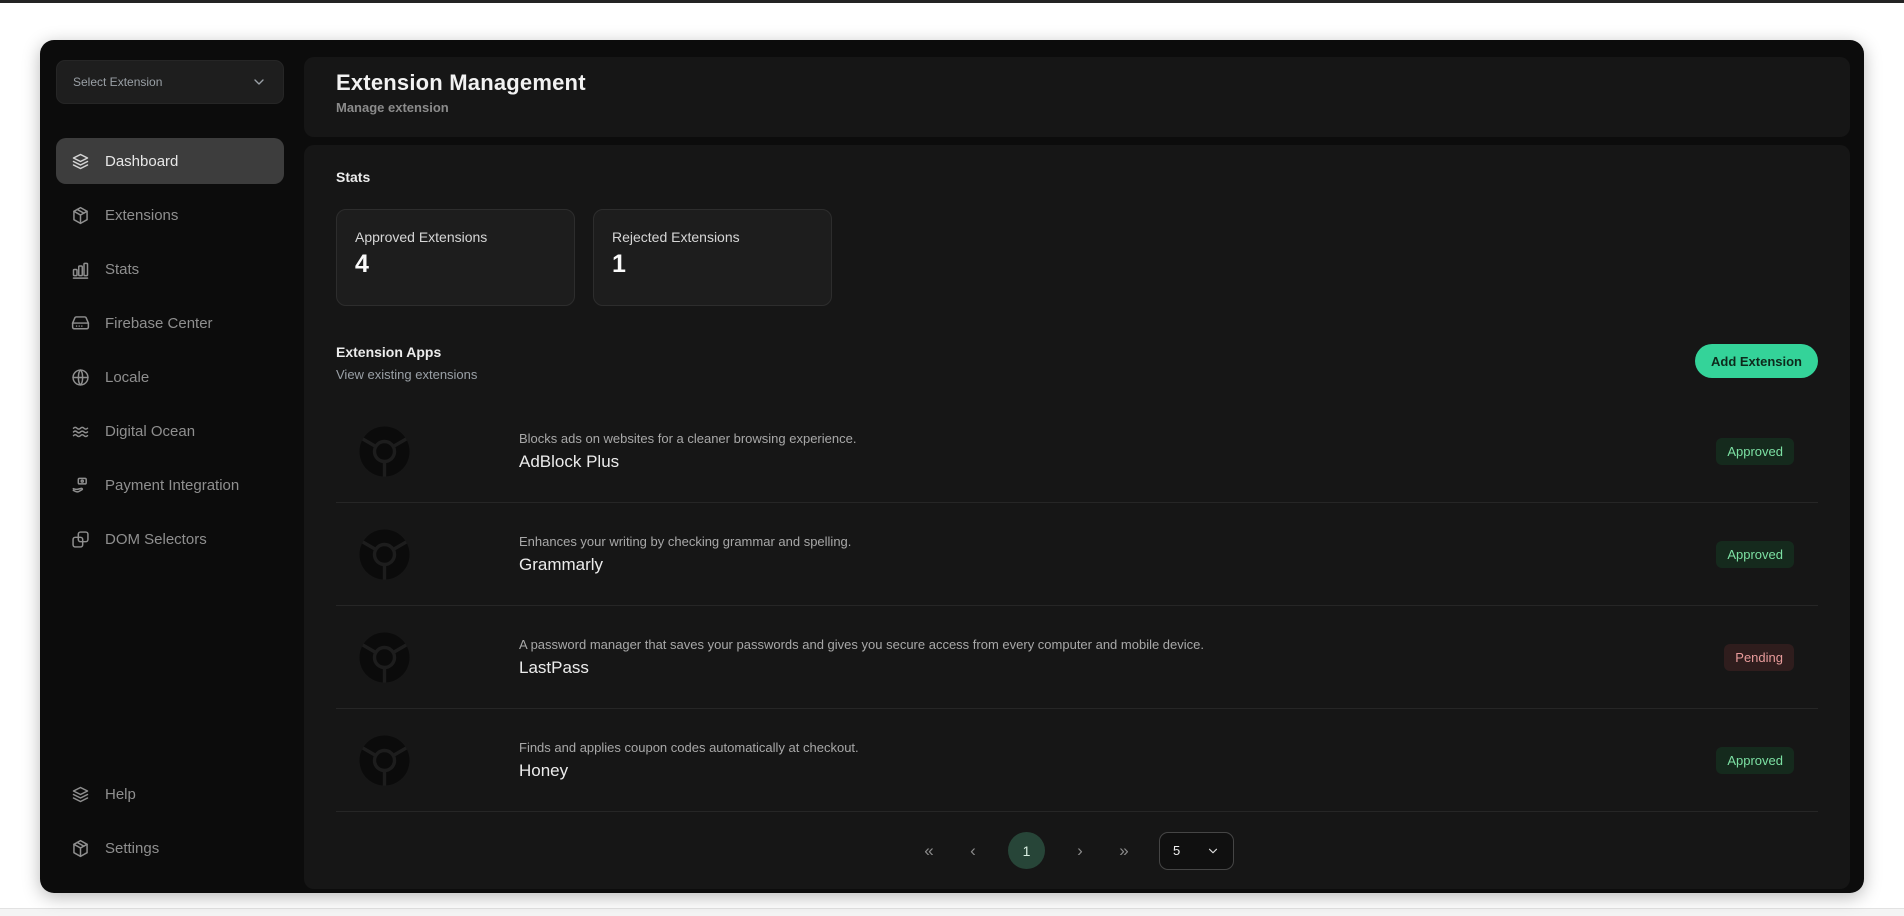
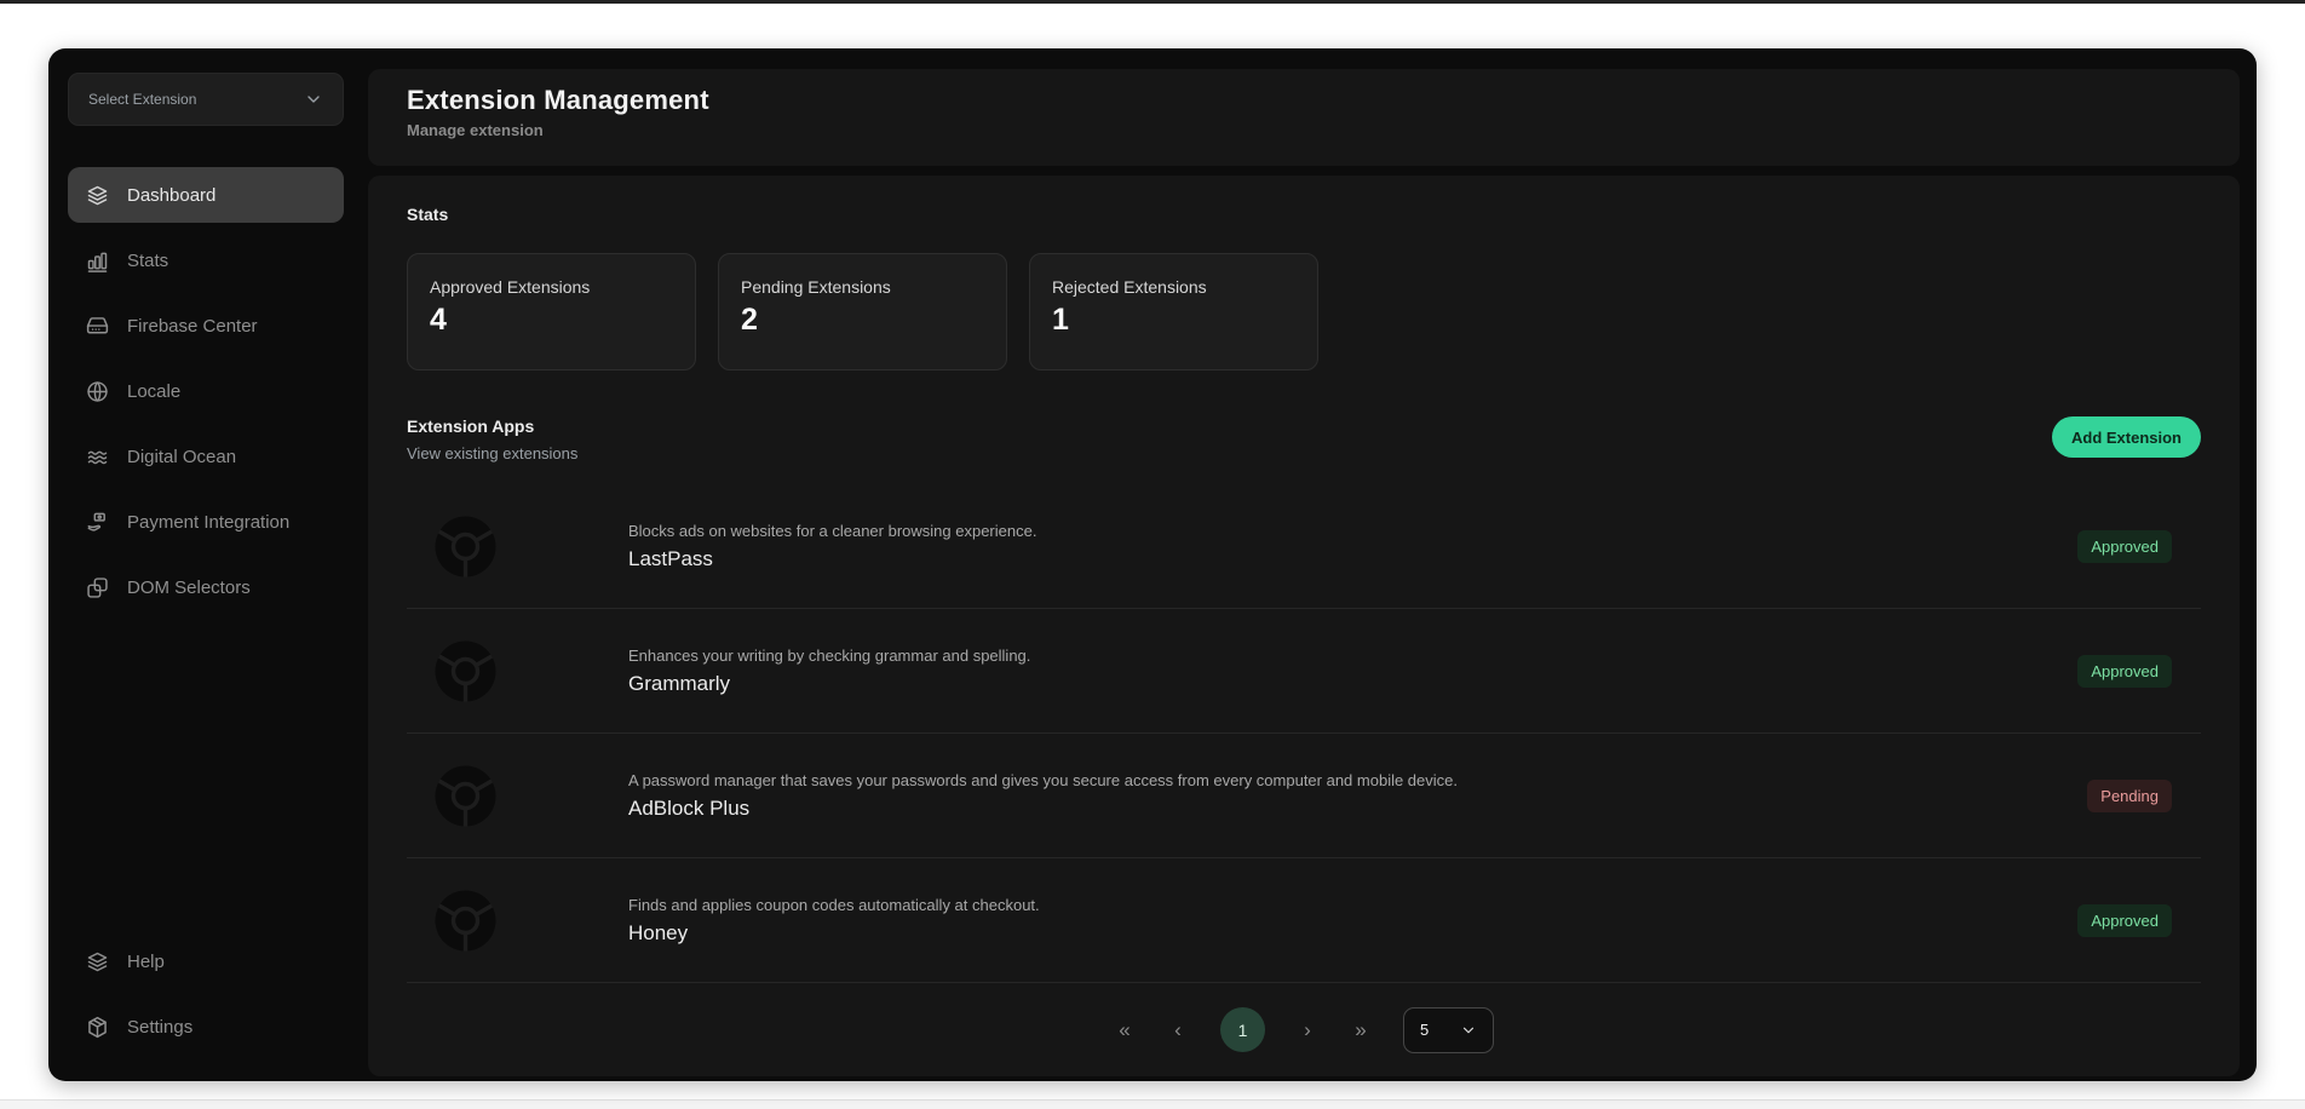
  Select Extension
  Dashboard
- Extensions
  Stats
  Firebase Center
  Locale
  Digital Ocean
  Payment Integration
  DOM Selectors
  Help
  Settings
  Extension Management
  Manage extension
  Stats
  Approved Extensions
  4
+ Pending Extensions
+ 2
  Rejected Extensions
  1
  Extension Apps
  View existing extensions
  Add Extension
  Blocks ads on websites for a cleaner browsing experience.
- AdBlock Plus
+ LastPass
  Approved
  Enhances your writing by checking grammar and spelling.
  Grammarly
  Approved
  A password manager that saves your passwords and gives you secure access from every computer and mobile device.
- LastPass
+ AdBlock Plus
  Pending
  Finds and applies coupon codes automatically at checkout.
  Honey
  Approved
  «
  ‹
  1
  ›
  »
  5
